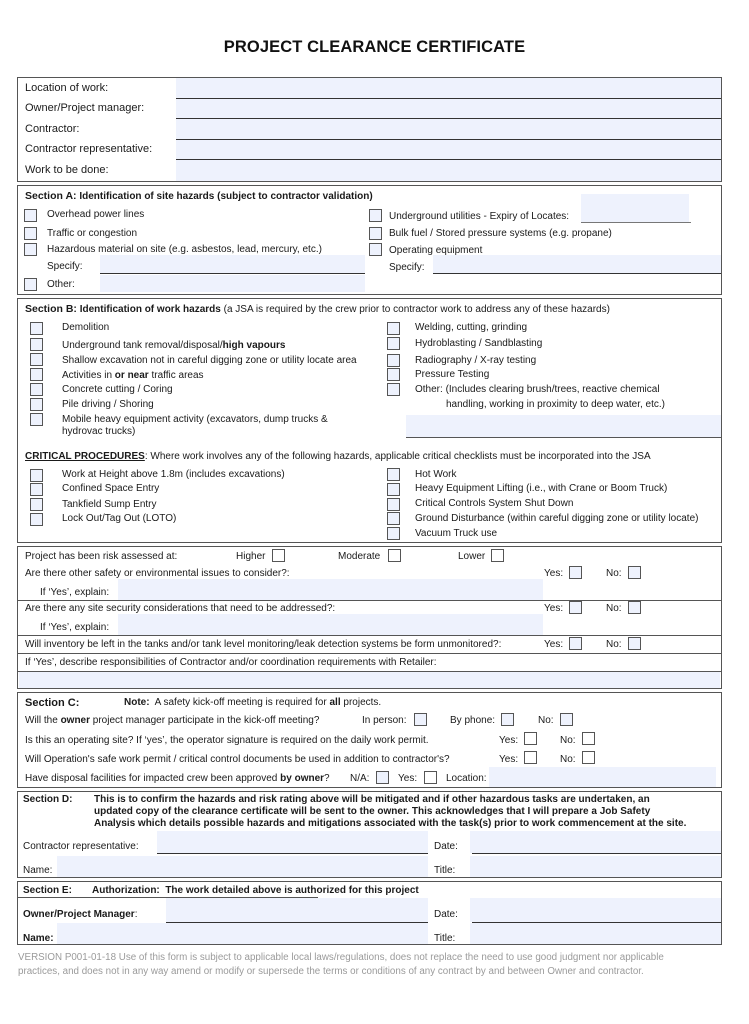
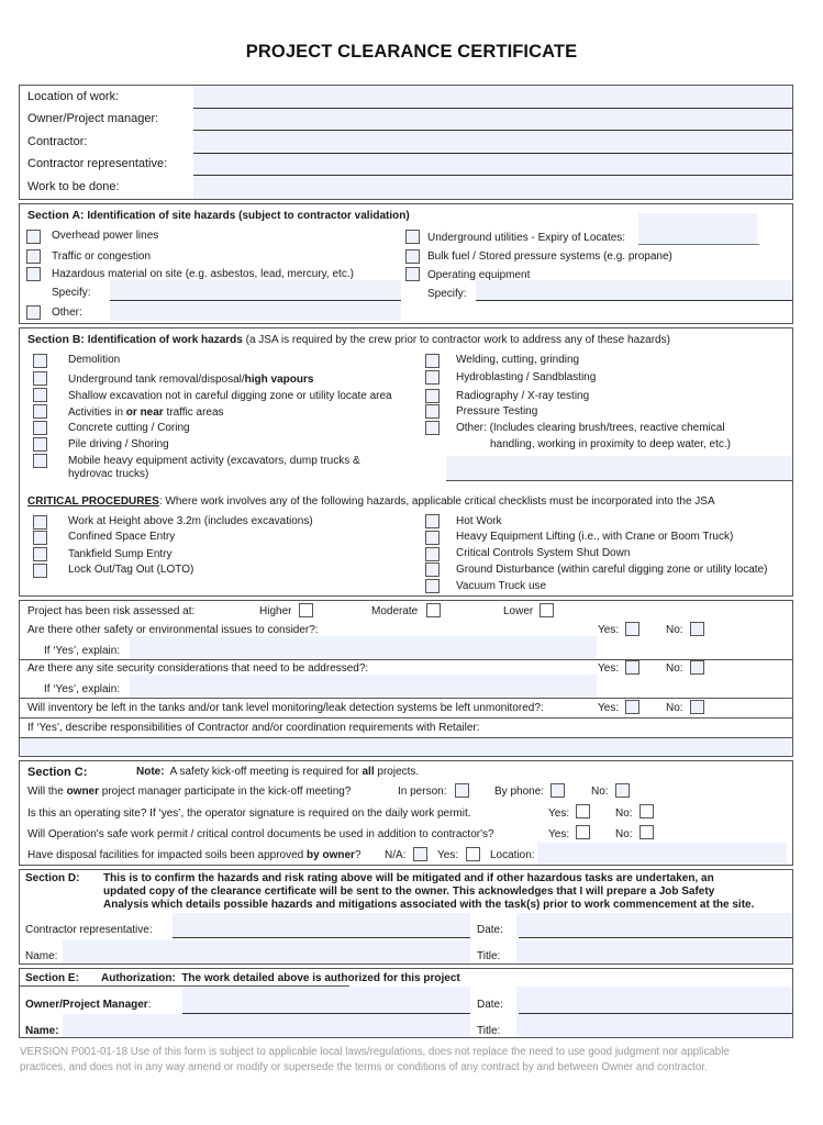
  PROJECT CLEARANCE CERTIFICATE
  Location of work:
  Owner/Project manager:
  Contractor:
  Contractor representative:
  Work to be done:
  Section A: Identification of site hazards (subject to contractor validation)
  Overhead power lines
  Traffic or congestion
  Hazardous material on site (e.g. asbestos, lead, mercury, etc.)
  Specify:
  Other:
  Underground utilities - Expiry of Locates:
  Bulk fuel / Stored pressure systems (e.g. propane)
  Operating equipment
  Specify:
  Section B: Identification of work hazards (a JSA is required by the crew prior to contractor work to address any of these hazards)
  Demolition
  Underground tank removal/disposal/high vapours
  Shallow excavation not in careful digging zone or utility locate area
  Activities in or near traffic areas
  Concrete cutting / Coring
  Pile driving / Shoring
  Mobile heavy equipment activity (excavators, dump trucks &
  hydrovac trucks)
  Welding, cutting, grinding
  Hydroblasting / Sandblasting
  Radiography / X-ray testing
  Pressure Testing
  Other: (Includes clearing brush/trees, reactive chemical
  handling, working in proximity to deep water, etc.)
  CRITICAL PROCEDURES: Where work involves any of the following hazards, applicable critical checklists must be incorporated into the JSA
- Work at Height above 1.8m (includes excavations)
+ Work at Height above 3.2m (includes excavations)
  Confined Space Entry
  Tankfield Sump Entry
  Lock Out/Tag Out (LOTO)
  Hot Work
  Heavy Equipment Lifting (i.e., with Crane or Boom Truck)
  Critical Controls System Shut Down
  Ground Disturbance (within careful digging zone or utility locate)
  Vacuum Truck use
  Project has been risk assessed at:
  Higher
  Moderate
  Lower
  Are there other safety or environmental issues to consider?:
  Yes:
  No:
  If ‘Yes’, explain:
  Are there any site security considerations that need to be addressed?:
  Yes:
  No:
  If ‘Yes’, explain:
- Will inventory be left in the tanks and/or tank level monitoring/leak detection systems be form unmonitored?:
+ Will inventory be left in the tanks and/or tank level monitoring/leak detection systems be left unmonitored?:
  Yes:
  No:
  If ‘Yes’, describe responsibilities of Contractor and/or coordination requirements with Retailer:
  Section C:
  Note: A safety kick-off meeting is required for all projects.
  Will the owner project manager participate in the kick-off meeting?
  In person:
  By phone:
  No:
  Is this an operating site? If ‘yes’, the operator signature is required on the daily work permit.
  Yes:
  No:
  Will Operation's safe work permit / critical control documents be used in addition to contractor's?
  Yes:
  No:
- Have disposal facilities for impacted crew been approved by owner?
+ Have disposal facilities for impacted soils been approved by owner?
  N/A:
  Yes:
  Location:
  Section D:
  This is to confirm the hazards and risk rating above will be mitigated and if other hazardous tasks are undertaken, an
  updated copy of the clearance certificate will be sent to the owner. This acknowledges that I will prepare a Job Safety
  Analysis which details possible hazards and mitigations associated with the task(s) prior to work commencement at the site.
  Contractor representative:
  Date:
  Name:
  Title:
  Section E:
  Authorization: The work detailed above is authorized for this project
  Owner/Project Manager:
  Date:
  Name:
  Title:
  VERSION P001-01-18 Use of this form is subject to applicable local laws/regulations, does not replace the need to use good judgment nor applicable
  practices, and does not in any way amend or modify or supersede the terms or conditions of any contract by and between Owner and contractor.
